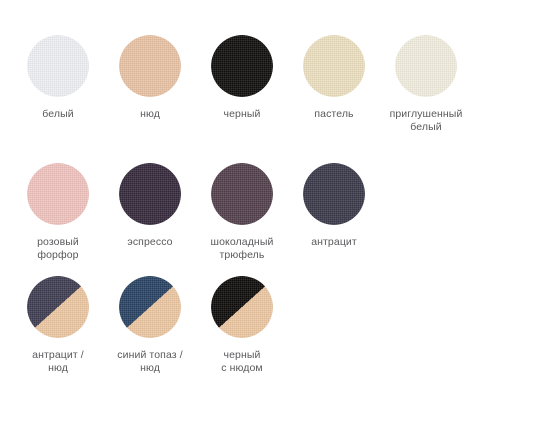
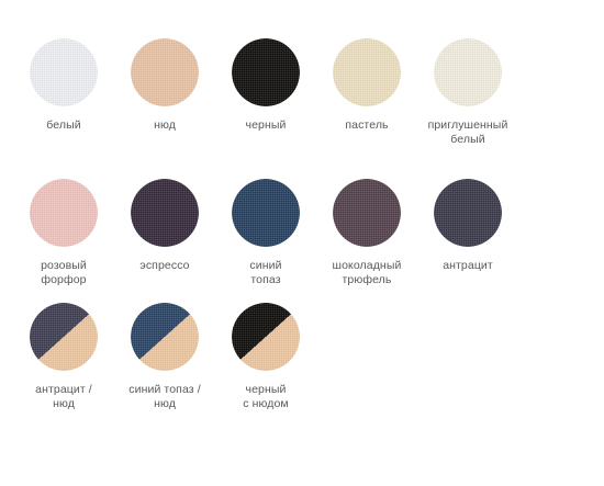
  белый
  нюд
  черный
  пастель
  приглушенный
  белый
  розовый
  форфор
  эспрессо
+ синий
+ топаз
  шоколадный
  трюфель
  антрацит
  антрацит /
  нюд
  синий топаз /
  нюд
  черный
  с нюдом
